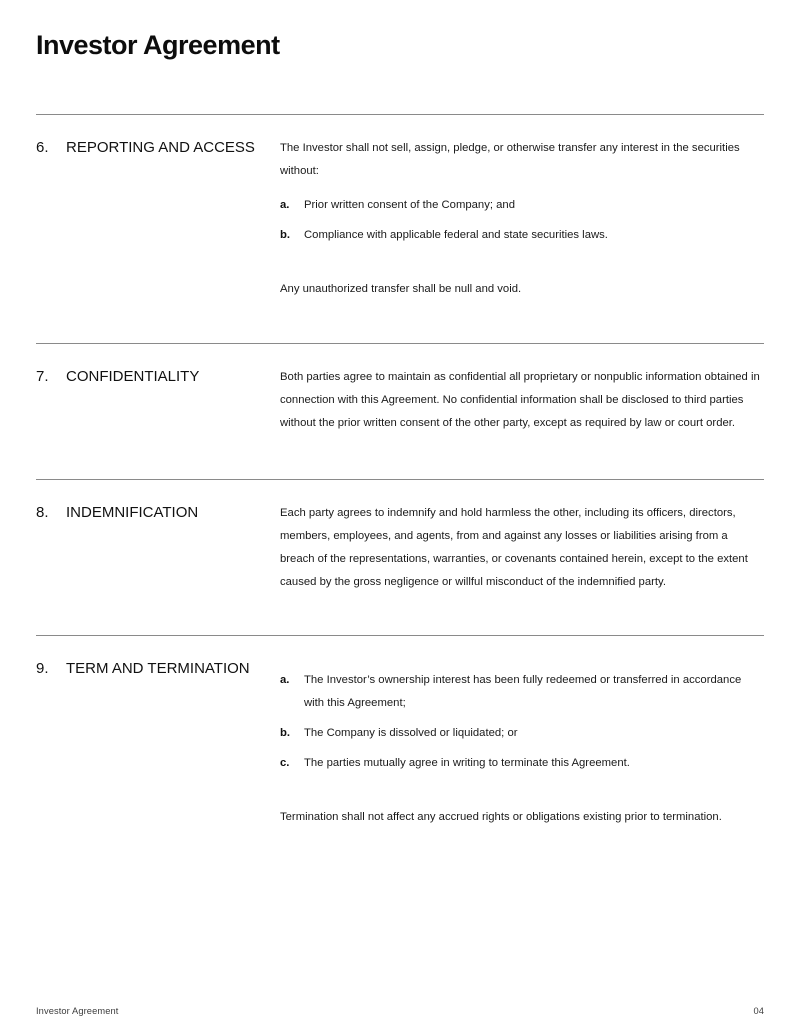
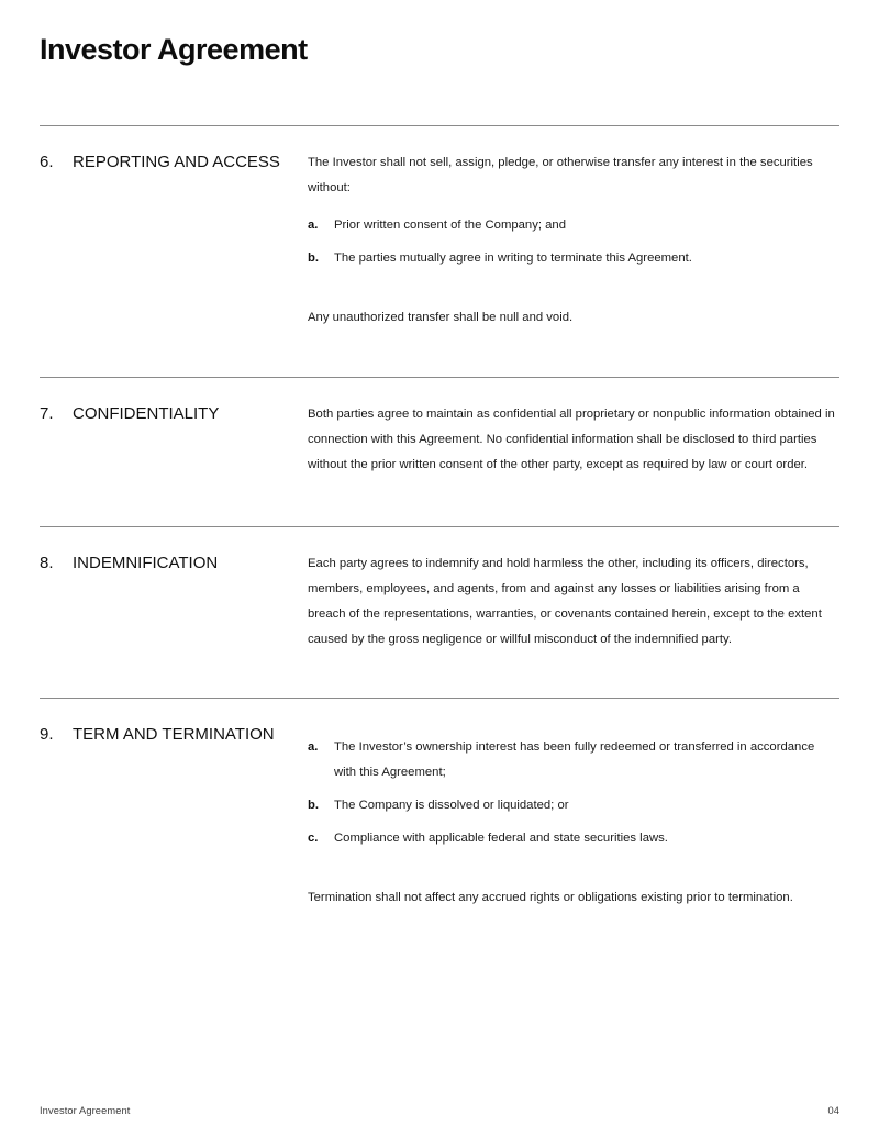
  Investor Agreement
  6.
  REPORTING AND ACCESS
  The Investor shall not sell, assign, pledge, or otherwise transfer any interest in the securities without:
  a.
  Prior written consent of the Company; and
  b.
- Compliance with applicable federal and state securities laws.
+ The parties mutually agree in writing to terminate this Agreement.
  Any unauthorized transfer shall be null and void.
  7.
  CONFIDENTIALITY
  Both parties agree to maintain as confidential all proprietary or nonpublic information obtained in connection with this Agreement. No confidential information shall be disclosed to third parties without the prior written consent of the other party, except as required by law or court order.
  8.
  INDEMNIFICATION
  Each party agrees to indemnify and hold harmless the other, including its officers, directors, members, employees, and agents, from and against any losses or liabilities arising from a breach of the representations, warranties, or covenants contained herein, except to the extent caused by the gross negligence or willful misconduct of the indemnified party.
  9.
  TERM AND TERMINATION
  a.
  The Investor’s ownership interest has been fully redeemed or transferred in accordance with this Agreement;
  b.
  The Company is dissolved or liquidated; or
  c.
- The parties mutually agree in writing to terminate this Agreement.
+ Compliance with applicable federal and state securities laws.
  Termination shall not affect any accrued rights or obligations existing prior to termination.
  Investor Agreement
  04
